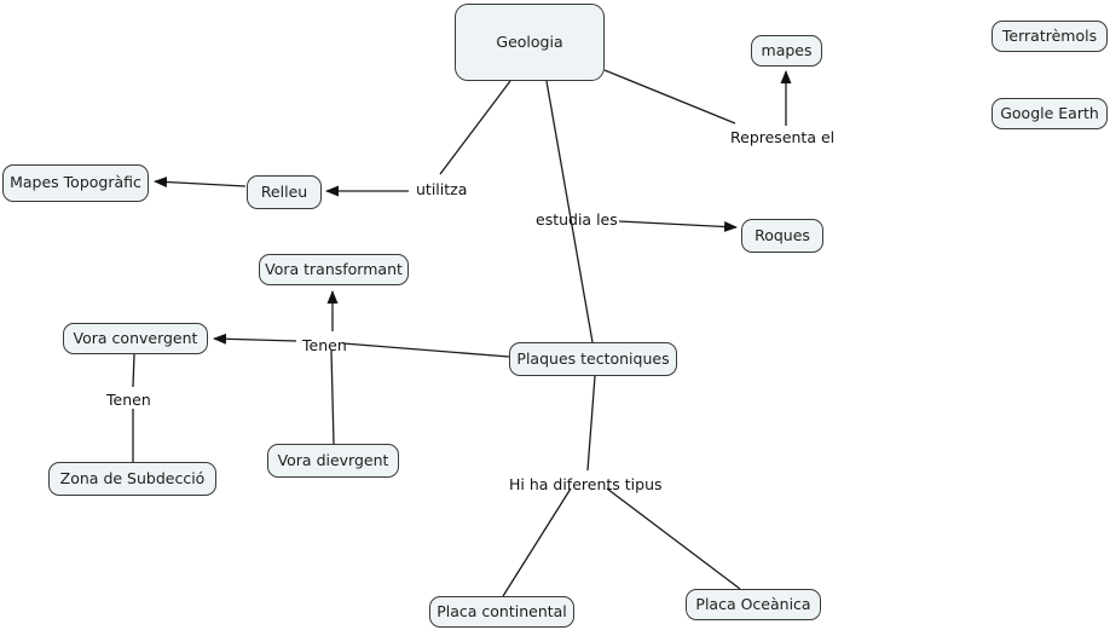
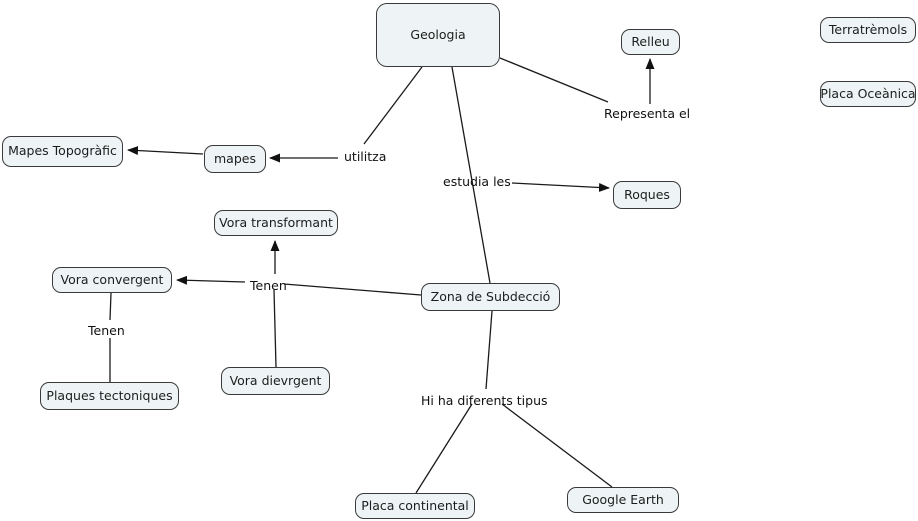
  Geologia
- mapes
+ Relleu
  Terratrèmols
- Google Earth
+ Placa Oceànica
  Mapes Topogràfic
- Relleu
+ mapes
  Roques
  Vora transformant
  Vora convergent
- Plaques tectoniques
+ Zona de Subdecció
  Vora dievrgent
- Zona de Subdecció
+ Plaques tectoniques
  Placa continental
- Placa Oceànica
+ Google Earth
  Representa el
  utilitza
  estudia les
  Tenen
  Tenen
  Hi ha diferents tipus
